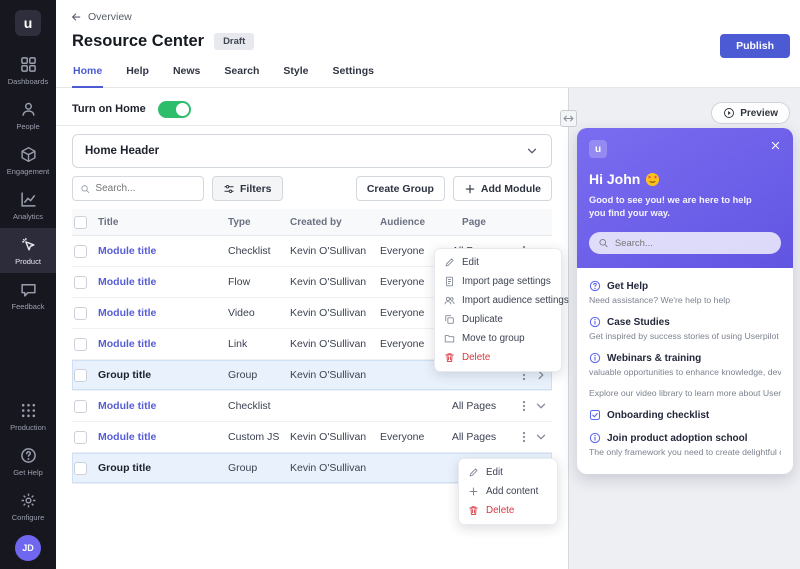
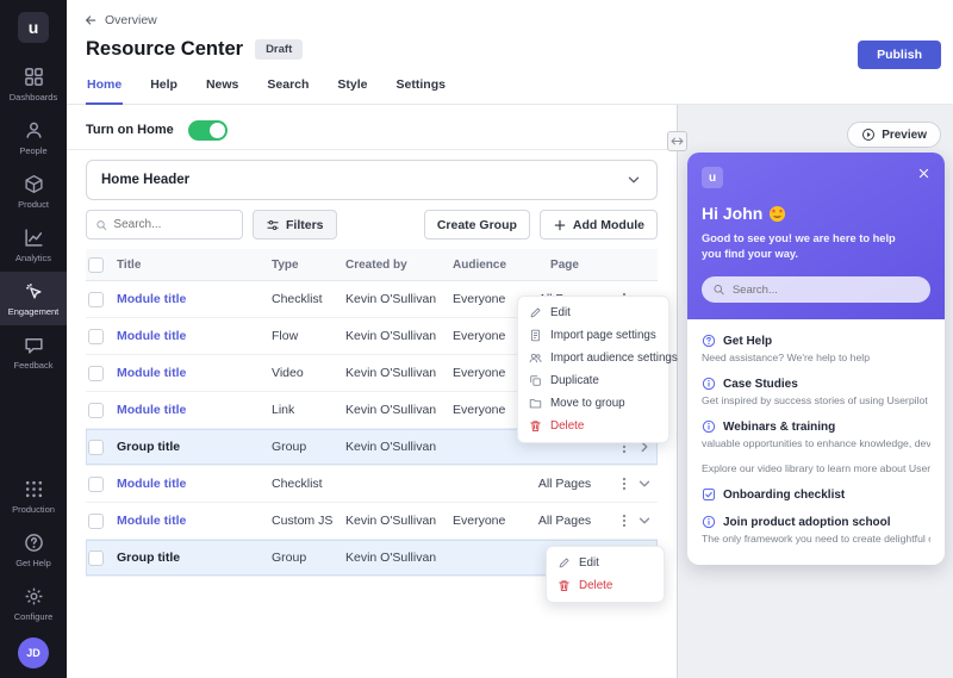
  u
  Dashboards
  People
- Engagement
+ Product
  Analytics
- Product
+ Engagement
  Feedback
  Production
  Get Help
  Configure
  JD
  Overview
  Resource Center
  Draft
  Publish
  Home
  Help
  News
  Search
  Style
  Settings
  Turn on Home
  Home Header
  Search...
  Filters
  Create Group
  Add Module
  Title
  Type
  Created by
  Audience
  Page
  Module title
  Checklist
  Kevin O'Sullivan
  Everyone
  Module title
  Flow
  Kevin O'Sullivan
  Everyone
  Module title
  Video
  Kevin O'Sullivan
  Everyone
  Module title
  Link
  Kevin O'Sullivan
  Everyone
  Group title
  Group
  Kevin O'Sullivan
  Module title
  Checklist
  All Pages
  Module title
  Custom JS
  Kevin O'Sullivan
  Everyone
  All Pages
  Group title
  Group
  Kevin O'Sullivan
  Edit
  Import page settings
  Import audience settings
  Duplicate
  Move to group
  Delete
  Edit
- Add content
  Delete
  Preview
  u
  Hi John
  Good to see you! we are here to help you find your way.
  Search...
  Get Help
  Need assistance? We're help to help
  Case Studies
  Get inspired by success stories of using Userpilot
  Webinars & training
  valuable opportunities to enhance knowledge, dev
  Explore our video library to learn more about User
  Onboarding checklist
  Join product adoption school
  The only framework you need to create delightful
